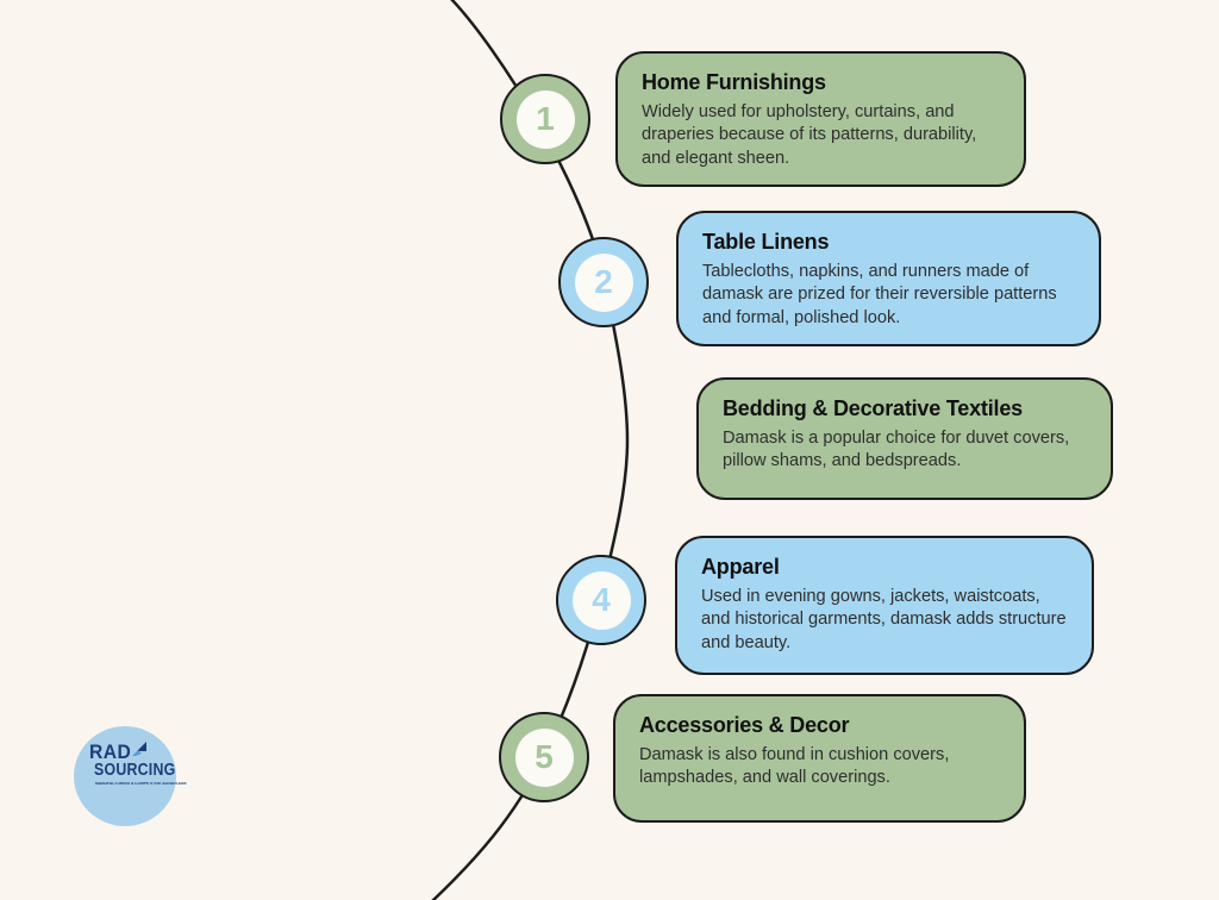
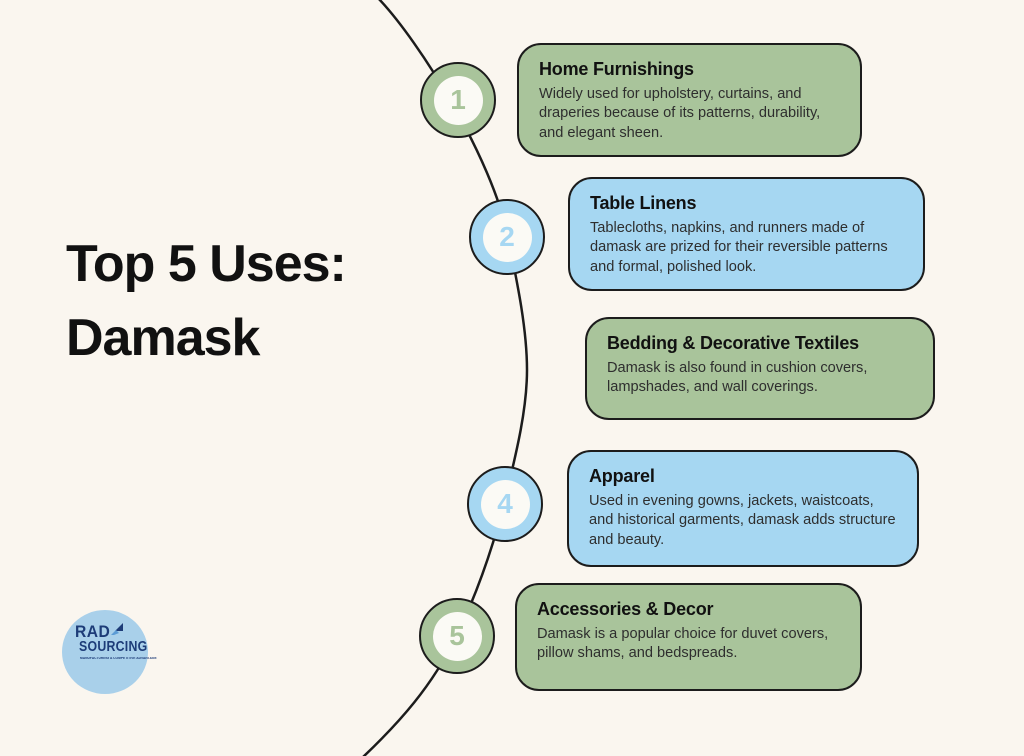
+ Top 5 Uses:
+ Damask
  1
  2
  4
  5
  Home Furnishings
  Widely used for upholstery, curtains, and draperies because of its patterns, durability, and elegant sheen.
  Table Linens
  Tablecloths, napkins, and runners made of damask are prized for their reversible patterns and formal, polished look.
  Bedding & Decorative Textiles
- Damask is a popular choice for duvet covers, pillow shams, and bedspreads.
+ Damask is also found in cushion covers, lampshades, and wall coverings.
  Apparel
  Used in evening gowns, jackets, waistcoats, and historical garments, damask adds structure and beauty.
  Accessories & Decor
- Damask is also found in cushion covers, lampshades, and wall coverings.
+ Damask is a popular choice for duvet covers, pillow shams, and bedspreads.
  RAD
  SOURCING
